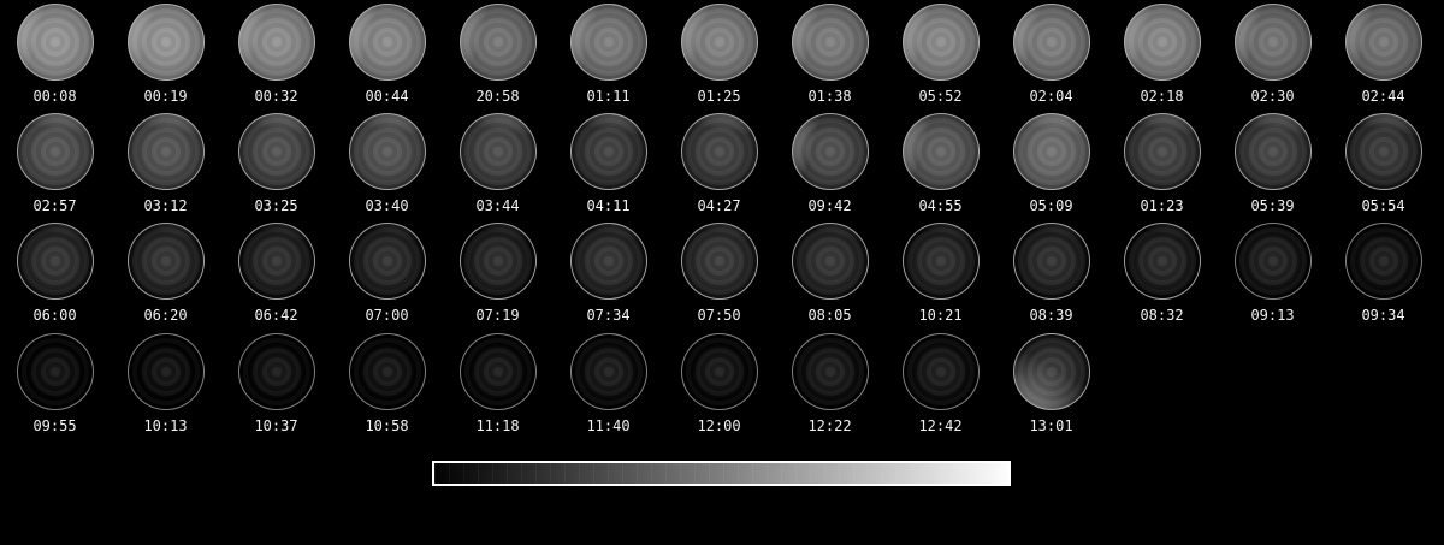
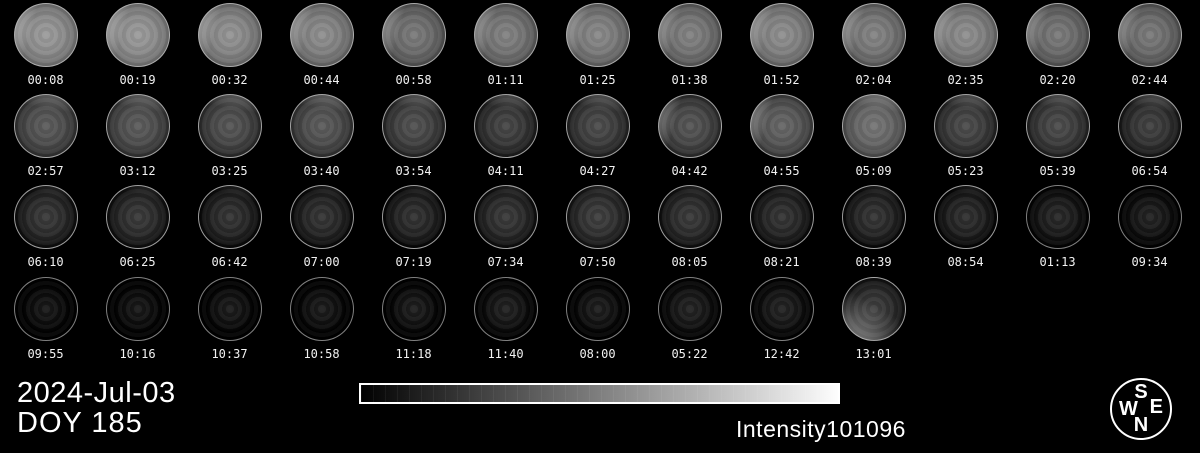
  00:08
  00:19
  00:32
  00:44
- 20:58
+ 00:58
  01:11
  01:25
  01:38
- 05:52
+ 01:52
  02:04
- 02:18
+ 02:35
- 02:30
+ 02:20
  02:44
  02:57
  03:12
  03:25
  03:40
- 03:44
+ 03:54
  04:11
  04:27
- 09:42
+ 04:42
  04:55
  05:09
- 01:23
+ 05:23
  05:39
- 05:54
+ 06:54
- 06:00
+ 06:10
- 06:20
+ 06:25
  06:42
  07:00
  07:19
  07:34
  07:50
  08:05
- 10:21
+ 08:21
  08:39
- 08:32
+ 08:54
- 09:13
+ 01:13
  09:34
  09:55
- 10:13
+ 10:16
  10:37
  10:58
  11:18
  11:40
- 12:00
+ 08:00
- 12:22
+ 05:22
  12:42
  13:01
+ 2024-Jul-03
+ DOY 185
+ Intensity101096
+ S
+ W
+ E
+ N
